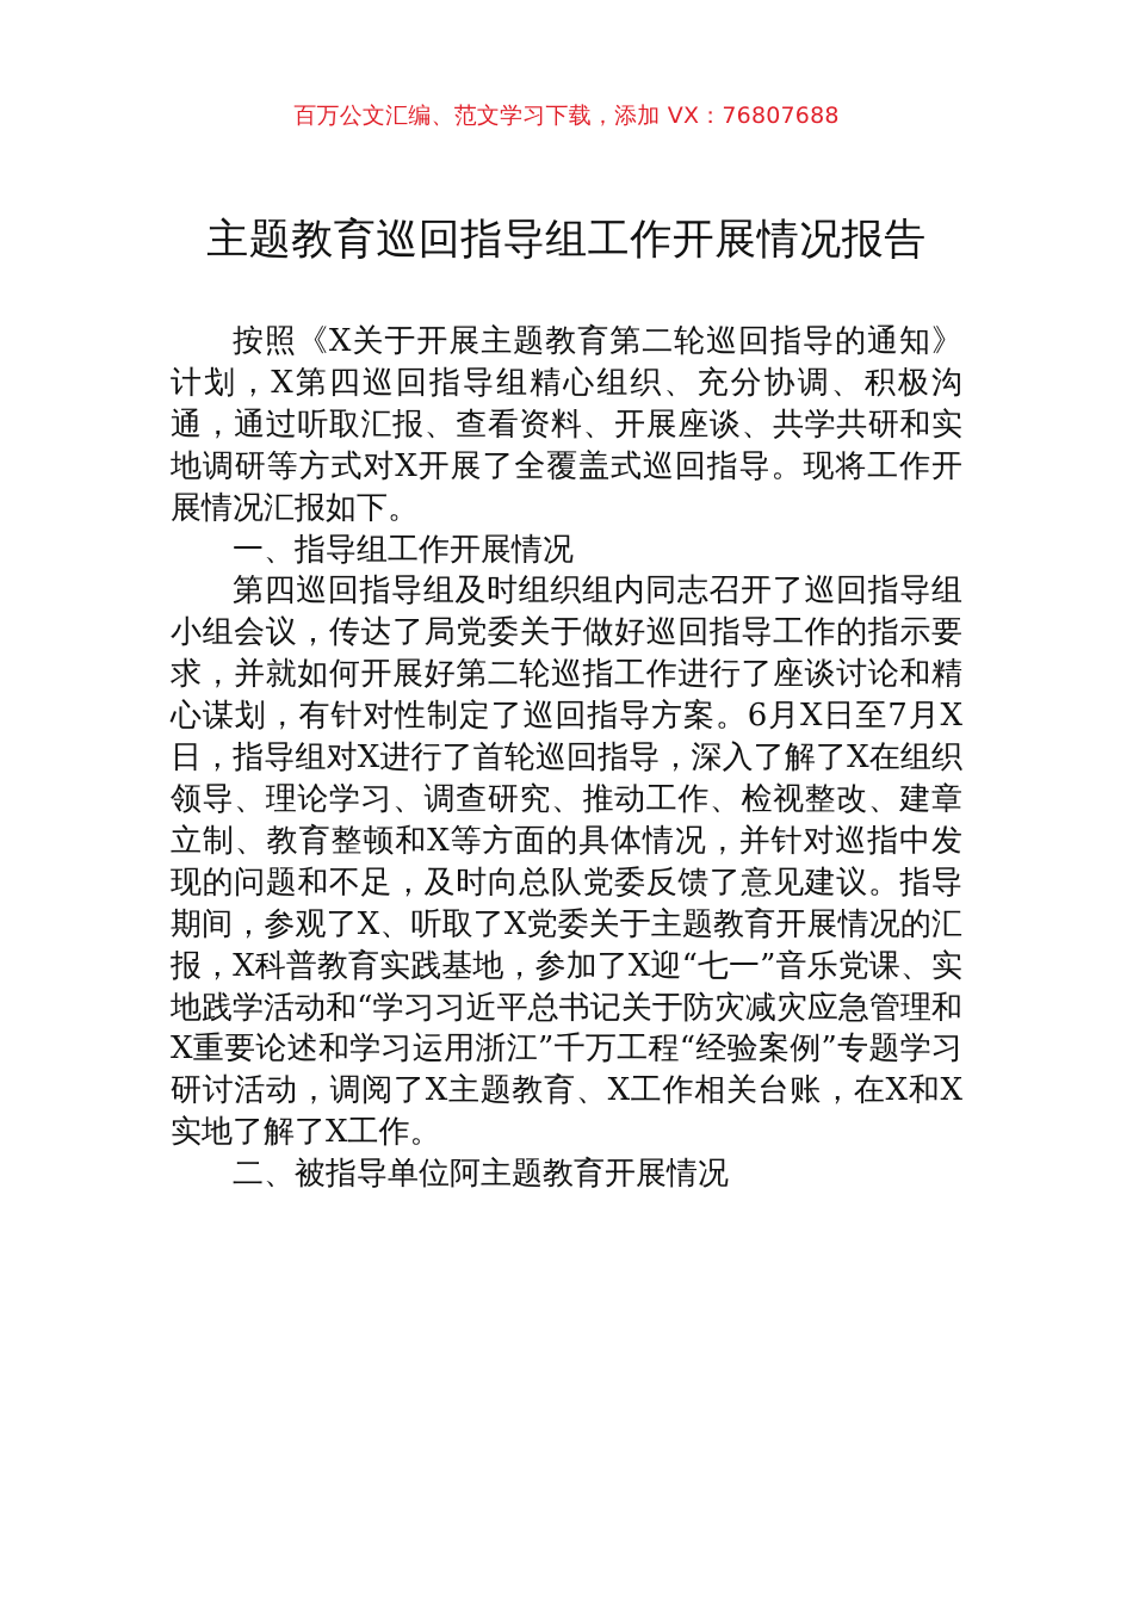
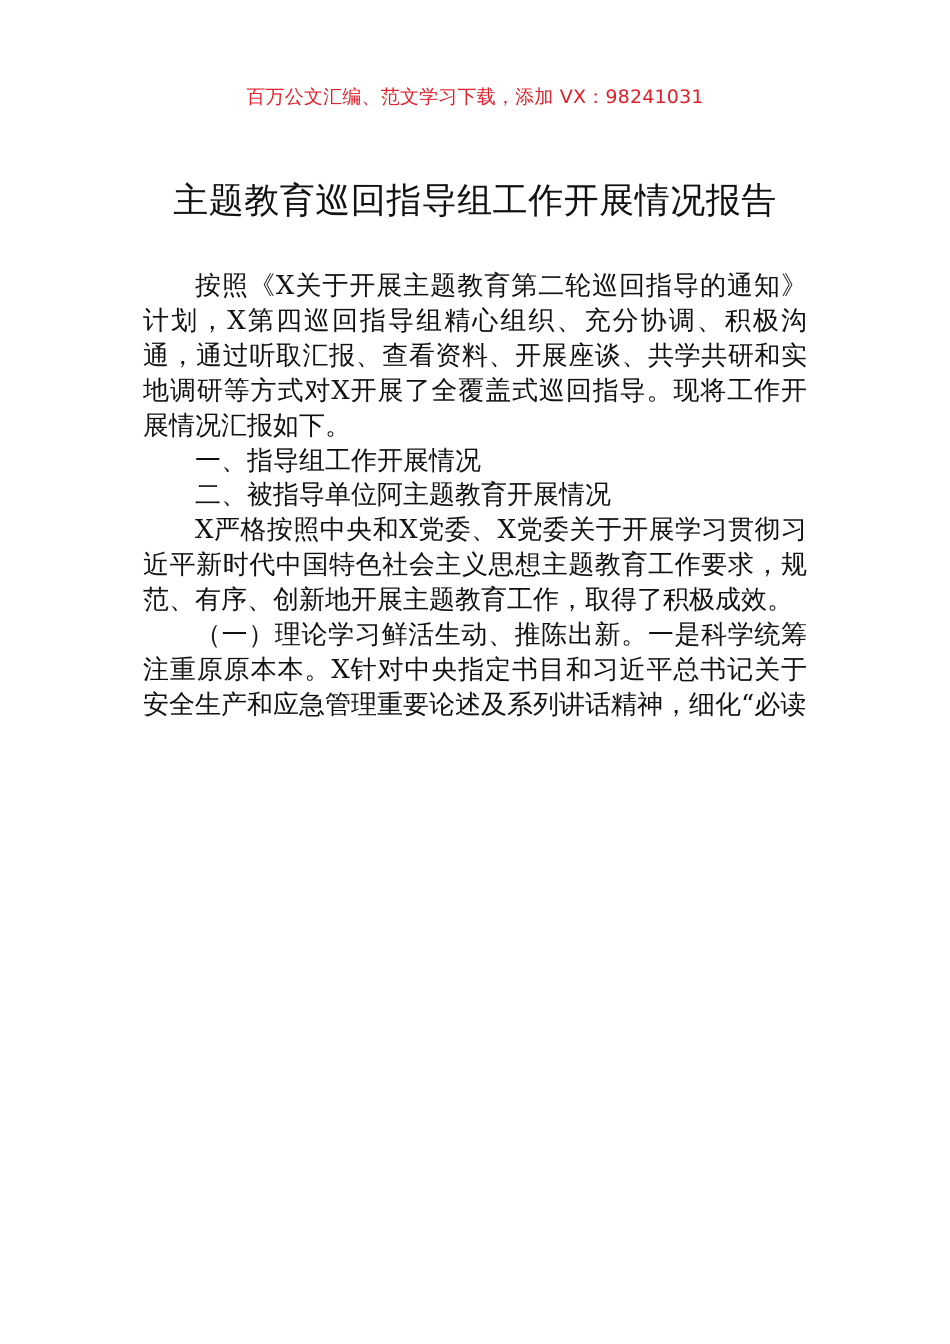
- 百万公文汇编、范文学习下载，添加 VX：76807688
+ 百万公文汇编、范文学习下载，添加 VX：98241031
  主题教育巡回指导组工作开展情况报告
  按照《X关于开展主题教育第二轮巡回指导的通知》计划，X第四巡回指导组精心组织、充分协调、积极沟通，通过听取汇报、查看资料、开展座谈、共学共研和实地调研等方式对X开展了全覆盖式巡回指导。现将工作开展情况汇报如下。
  一、指导组工作开展情况
- 第四巡回指导组及时组织组内同志召开了巡回指导组小组会议，传达了局党委关于做好巡回指导工作的指示要求，并就如何开展好第二轮巡指工作进行了座谈讨论和精心谋划，有针对性制定了巡回指导方案。6月X日至7月X日，指导组对X进行了首轮巡回指导，深入了解了X在组织领导、理论学习、调查研究、推动工作、检视整改、建章立制、教育整顿和X等方面的具体情况，并针对巡指中发现的问题和不足，及时向总队党委反馈了意见建议。指导期间，参观了X、听取了X党委关于主题教育开展情况的汇报，X科普教育实践基地，参加了X迎“七一”音乐党课、实地践学活动和“学习习近平总书记关于防灾减灾应急管理和X重要论述和学习运用浙江”千万工程“经验案例”专题学习研讨活动，调阅了X主题教育、X工作相关台账，在X和X实地了解了X工作。
  二、被指导单位阿主题教育开展情况
+ X严格按照中央和X党委、X党委关于开展学习贯彻习近平新时代中国特色社会主义思想主题教育工作要求，规范、有序、创新地开展主题教育工作，取得了积极成效。
+ （一）理论学习鲜活生动、推陈出新。一是科学统筹注重原原本本。X针对中央指定书目和习近平总书记关于安全生产和应急管理重要论述及系列讲话精神，细化“必读
